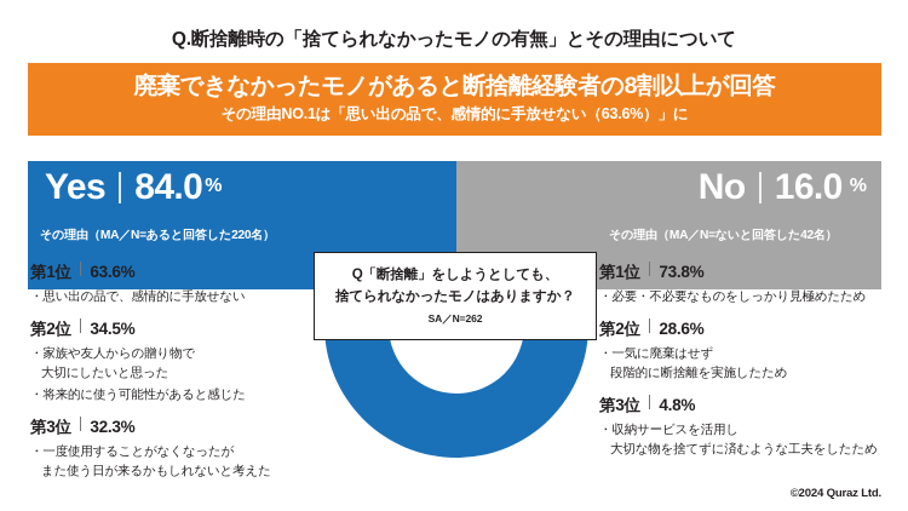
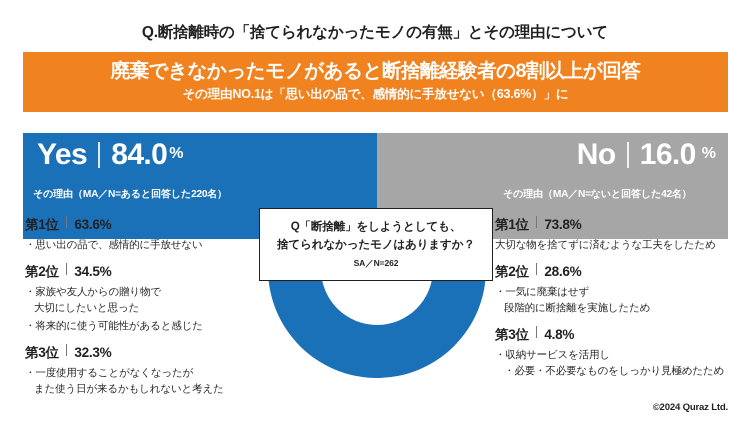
  Q.断捨離時の「捨てられなかったモノの有無」とその理由について
  廃棄できなかったモノがあると断捨離経験者の8割以上が回答
  その理由NO.1は「思い出の品で、感情的に手放せない（63.6%）」に
  Yes
  84.0
  %
  No
  16.0
  %
  Q「断捨離」をしようとしても、
  捨てられなかったモノはありますか？
  SA／N=262
  その理由（MA／N=あると回答した220名）
  第1位
  63.6%
  ・思い出の品で、感情的に手放せない
  第2位
  34.5%
  ・家族や友人からの贈り物で
  大切にしたいと思った
  ・将来的に使う可能性があると感じた
  第3位
  32.3%
  ・一度使用することがなくなったが
  また使う日が来るかもしれないと考えた
  その理由（MA／N=ないと回答した42名）
  第1位
  73.8%
- ・必要・不必要なものをしっかり見極めたため
+ 大切な物を捨てずに済むような工夫をしたため
  第2位
  28.6%
  ・一気に廃棄はせず
  段階的に断捨離を実施したため
  第3位
  4.8%
  ・収納サービスを活用し
- 大切な物を捨てずに済むような工夫をしたため
+ ・必要・不必要なものをしっかり見極めたため
  ©2024 Quraz Ltd.
